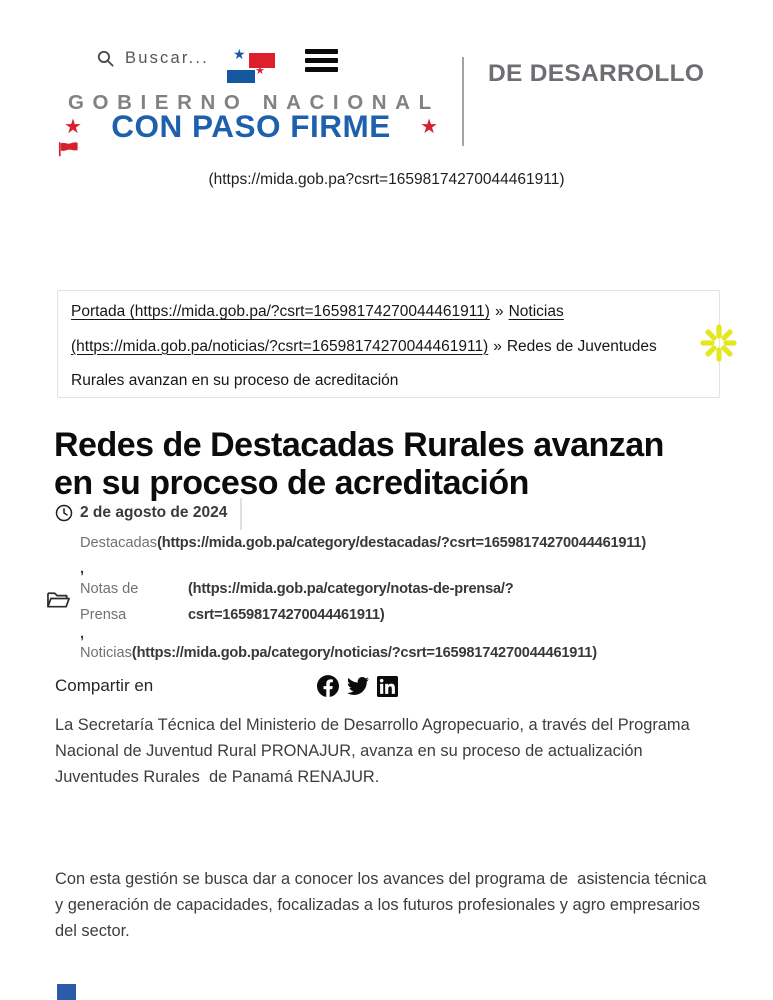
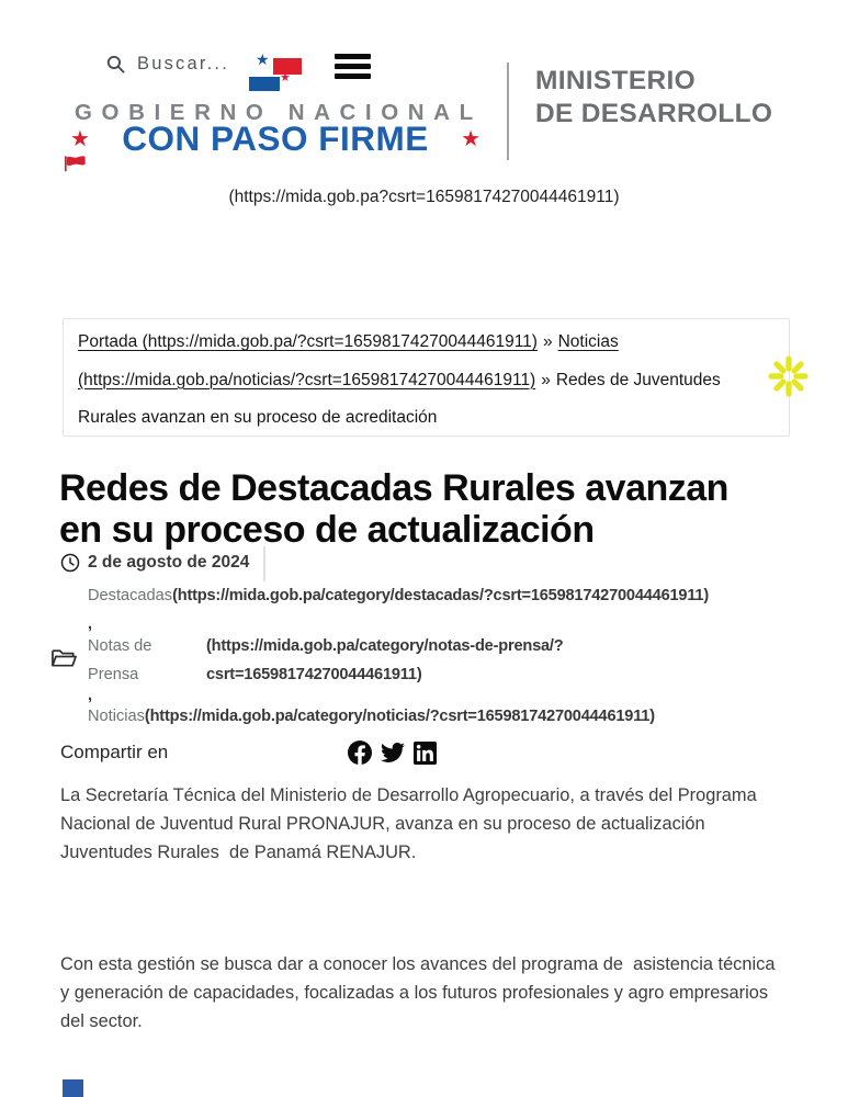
  Buscar...
  ★
  ★
  GOBIERNO NACIONAL
  ★
  CON PASO FIRME
  ★
+ MINISTERIO
  DE DESARROLLO
  (https://mida.gob.pa?csrt=16598174270044461911)
  Portada (https://mida.gob.pa/?csrt=16598174270044461911) » Noticias
  (https://mida.gob.pa/noticias/?csrt=16598174270044461911) » Redes de Juventudes
  Rurales avanzan en su proceso de acreditación
  Redes de Destacadas Rurales avanzan
- en su proceso de acreditación
+ en su proceso de actualización
  2 de agosto de 2024
  Destacadas(https://mida.gob.pa/category/destacadas/?csrt=16598174270044461911)
  ,
  Notas de Prensa
  (https://mida.gob.pa/category/notas-de-prensa/?
  csrt=16598174270044461911)
  ,
  Noticias(https://mida.gob.pa/category/noticias/?csrt=16598174270044461911)
  Compartir en
  La Secretaría Técnica del Ministerio de Desarrollo Agropecuario, a través del Programa
  Nacional de Juventud Rural PRONAJUR, avanza en su proceso de actualización
  Juventudes Rurales de Panamá RENAJUR.
  Con esta gestión se busca dar a conocer los avances del programa de asistencia técnica
  y generación de capacidades, focalizadas a los futuros profesionales y agro empresarios
  del sector.
